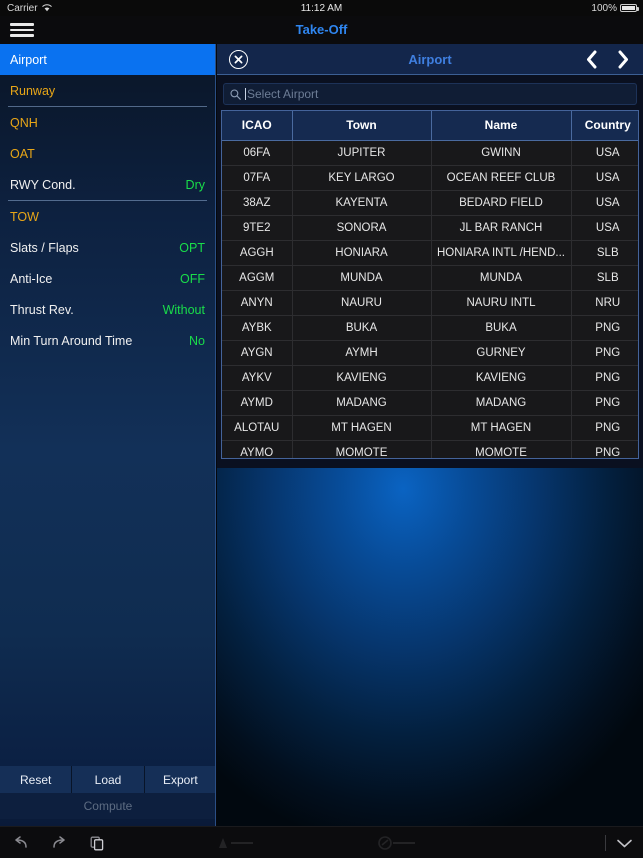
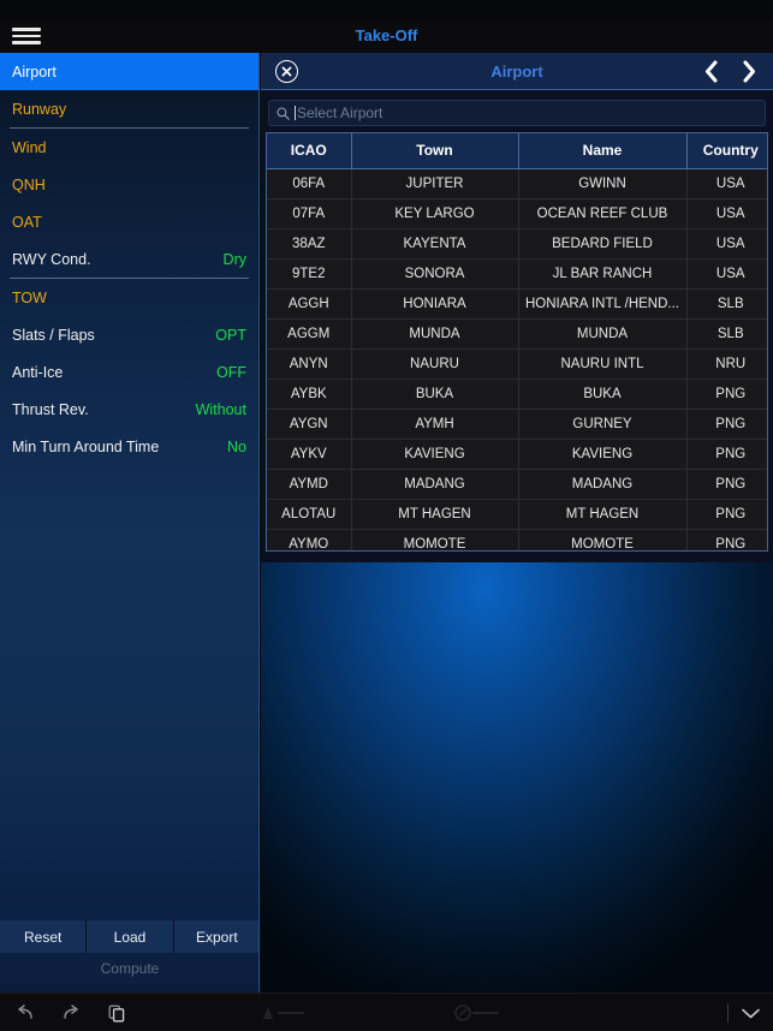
- Carrier
- 11:12 AM
- 100%
  Take-Off
  Airport
  Runway
+ Wind
  QNH
  OAT
  RWY Cond.
  Dry
  TOW
  Slats / Flaps
  OPT
  Anti-Ice
  OFF
  Thrust Rev.
  Without
  Min Turn Around Time
  No
  Reset
  Load
  Export
  Compute
  Airport
  Select Airport
  ICAO	Town	Name	Country
  06FA	JUPITER	GWINN	USA
  07FA	KEY LARGO	OCEAN REEF CLUB	USA
  38AZ	KAYENTA	BEDARD FIELD	USA
  9TE2	SONORA	JL BAR RANCH	USA
  AGGH	HONIARA	HONIARA INTL /HEND...	SLB
  AGGM	MUNDA	MUNDA	SLB
  ANYN	NAURU	NAURU INTL	NRU
  AYBK	BUKA	BUKA	PNG
  AYGN	AYMH	GURNEY	PNG
  AYKV	KAVIENG	KAVIENG	PNG
  AYMD	MADANG	MADANG	PNG
  ALOTAU	MT HAGEN	MT HAGEN	PNG
  AYMO	MOMOTE	MOMOTE	PNG
